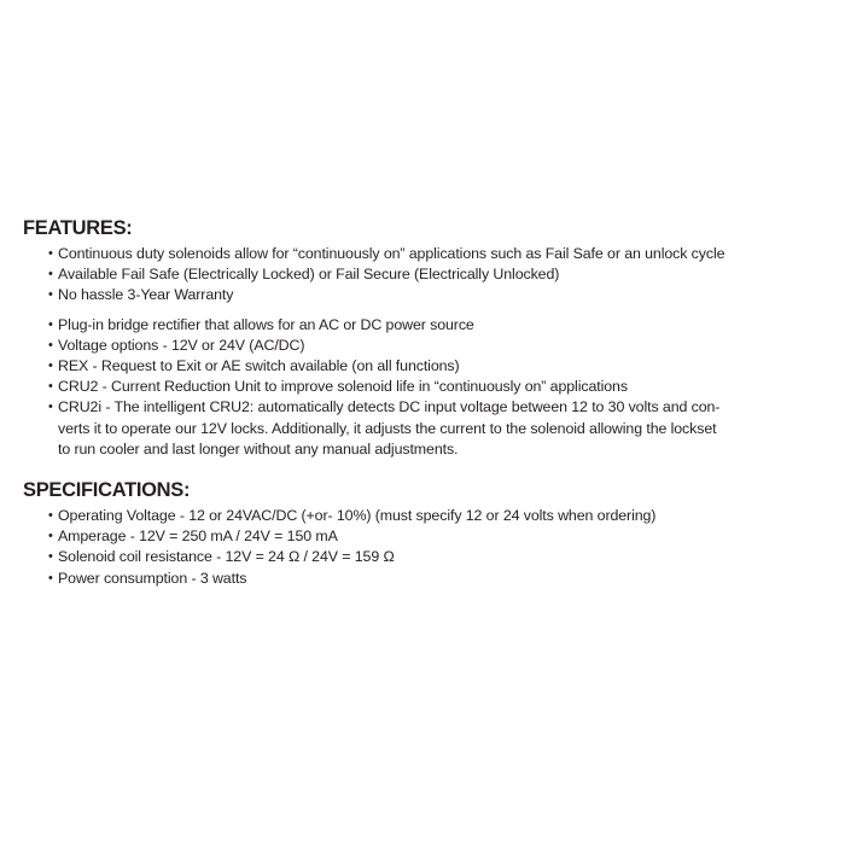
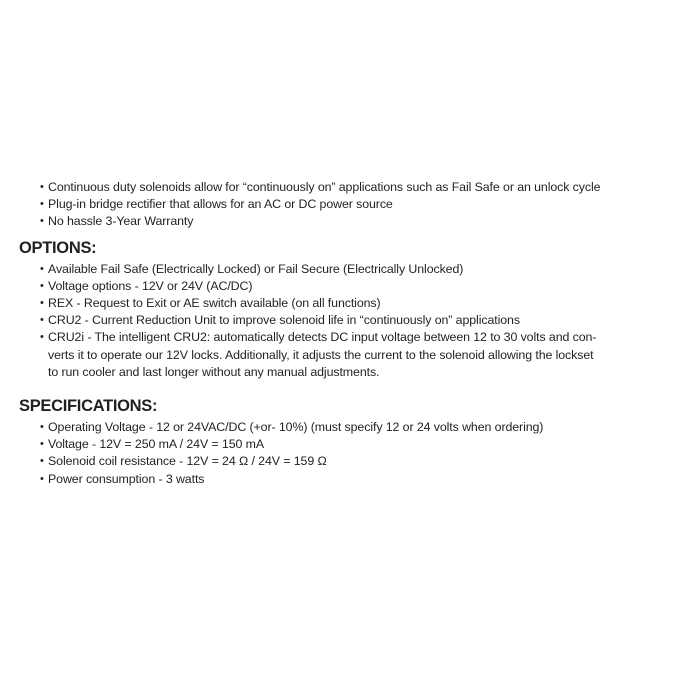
- FEATURES:
  •
  Continuous duty solenoids allow for “continuously on” applications such as Fail Safe or an unlock cycle
  •
- Available Fail Safe (Electrically Locked) or Fail Secure (Electrically Unlocked)
+ Plug-in bridge rectifier that allows for an AC or DC power source
  •
  No hassle 3-Year Warranty
+ OPTIONS:
  •
- Plug-in bridge rectifier that allows for an AC or DC power source
+ Available Fail Safe (Electrically Locked) or Fail Secure (Electrically Unlocked)
  •
  Voltage options - 12V or 24V (AC/DC)
  •
  REX - Request to Exit or AE switch available (on all functions)
  •
  CRU2 - Current Reduction Unit to improve solenoid life in “continuously on” applications
  •
  CRU2i - The intelligent CRU2: automatically detects DC input voltage between 12 to 30 volts and con-
  verts it to operate our 12V locks. Additionally, it adjusts the current to the solenoid allowing the lockset
  to run cooler and last longer without any manual adjustments.
  SPECIFICATIONS:
  •
  Operating Voltage - 12 or 24VAC/DC (+or- 10%) (must specify 12 or 24 volts when ordering)
  •
- Amperage - 12V = 250 mA / 24V = 150 mA
+ Voltage - 12V = 250 mA / 24V = 150 mA
  •
  Solenoid coil resistance - 12V = 24 Ω / 24V = 159 Ω
  •
  Power consumption - 3 watts
